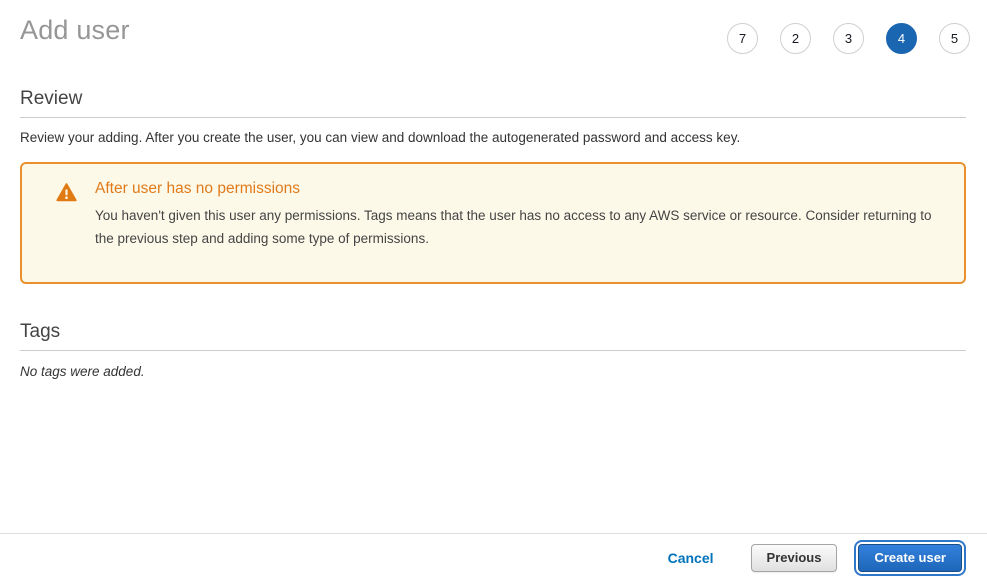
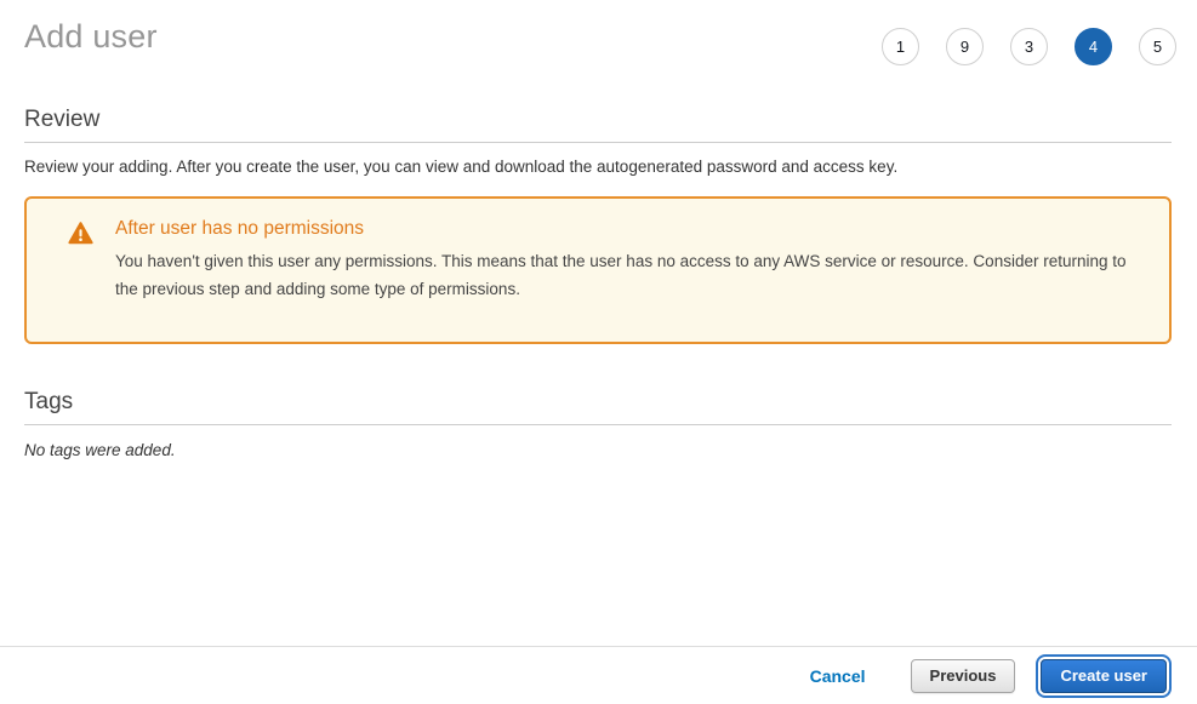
  Add user
- 7
+ 1
- 2
+ 9
  3
  4
  5
  Review
  Review your adding. After you create the user, you can view and download the autogenerated password and access key.
  After user has no permissions
- You haven't given this user any permissions. Tags means that the user has no access to any AWS service or resource. Consider returning to the previous step and adding some type of permissions.
+ You haven't given this user any permissions. This means that the user has no access to any AWS service or resource. Consider returning to the previous step and adding some type of permissions.
  Tags
  No tags were added.
  Cancel
  Previous
  Create user
